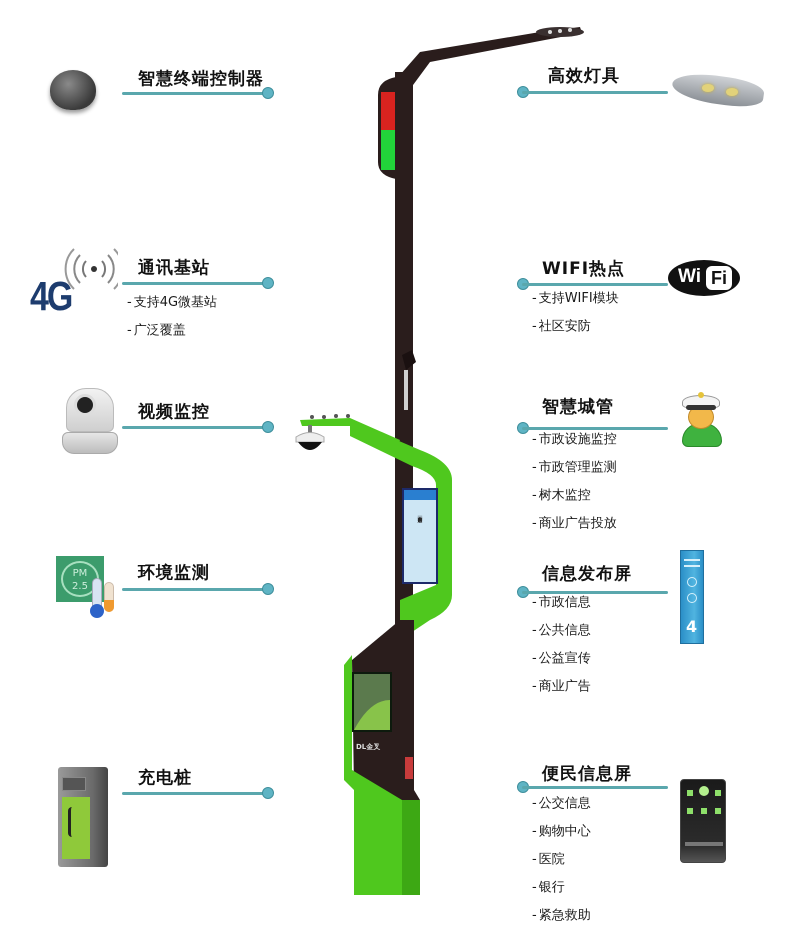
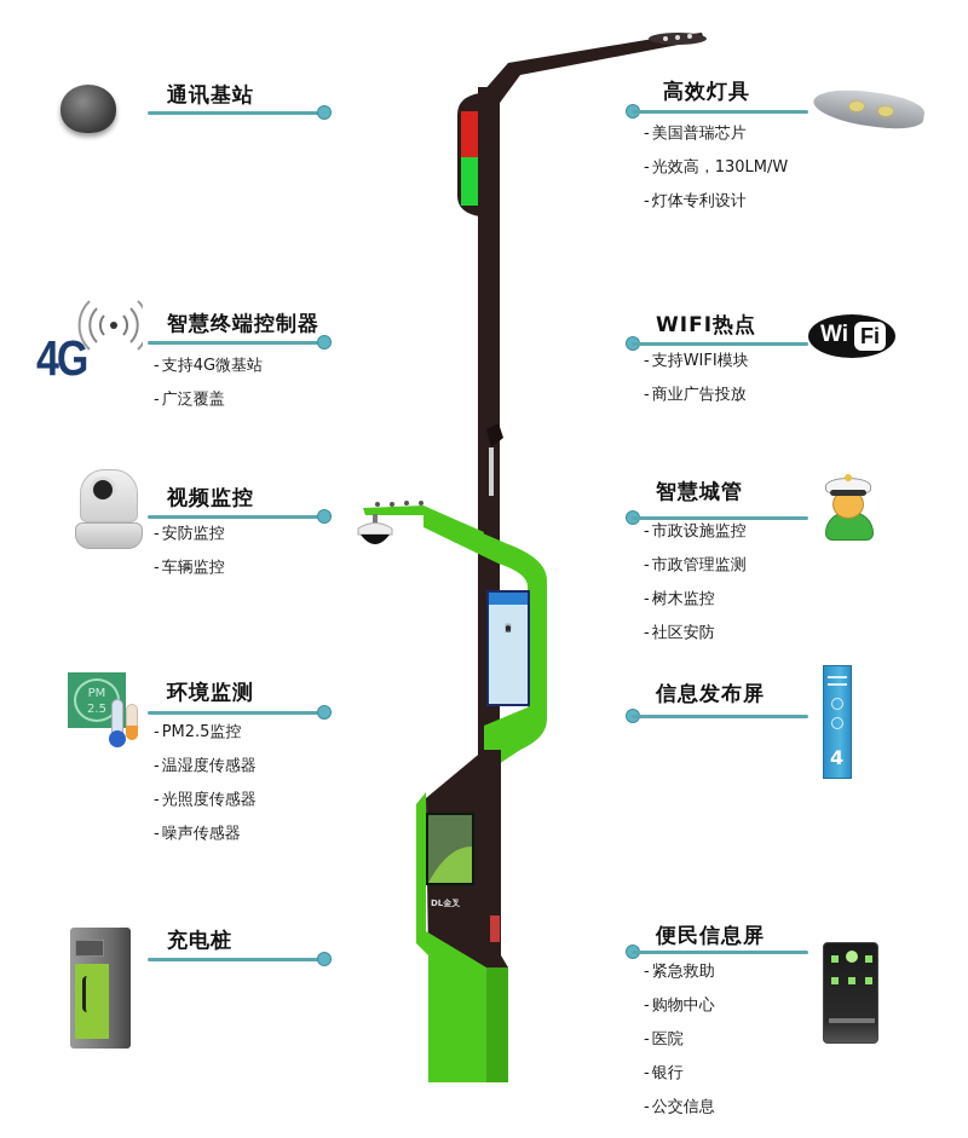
  DL金叉
- 智慧终端控制器
+ 通讯基站
  4G
- 通讯基站
+ 智慧终端控制器
  支持4G微基站
  广泛覆盖
  视频监控
+ 安防监控
+ 车辆监控
  PM
  2.5
  环境监测
+ PM2.5监控
+ 温湿度传感器
+ 光照度传感器
+ 噪声传感器
  充电桩
  高效灯具
+ 美国普瑞芯片
+ 光效高，130LM/W
+ 灯体专利设计
  Wi
  Fi
  WIFI热点
  支持WIFI模块
- 社区安防
+ 商业广告投放
  智慧城管
  市政设施监控
  市政管理监测
  树木监控
- 商业广告投放
+ 社区安防
  4
  信息发布屏
- 市政信息
- 公共信息
- 公益宣传
- 商业广告
  便民信息屏
- 公交信息
+ 紧急救助
  购物中心
  医院
  银行
- 紧急救助
+ 公交信息
